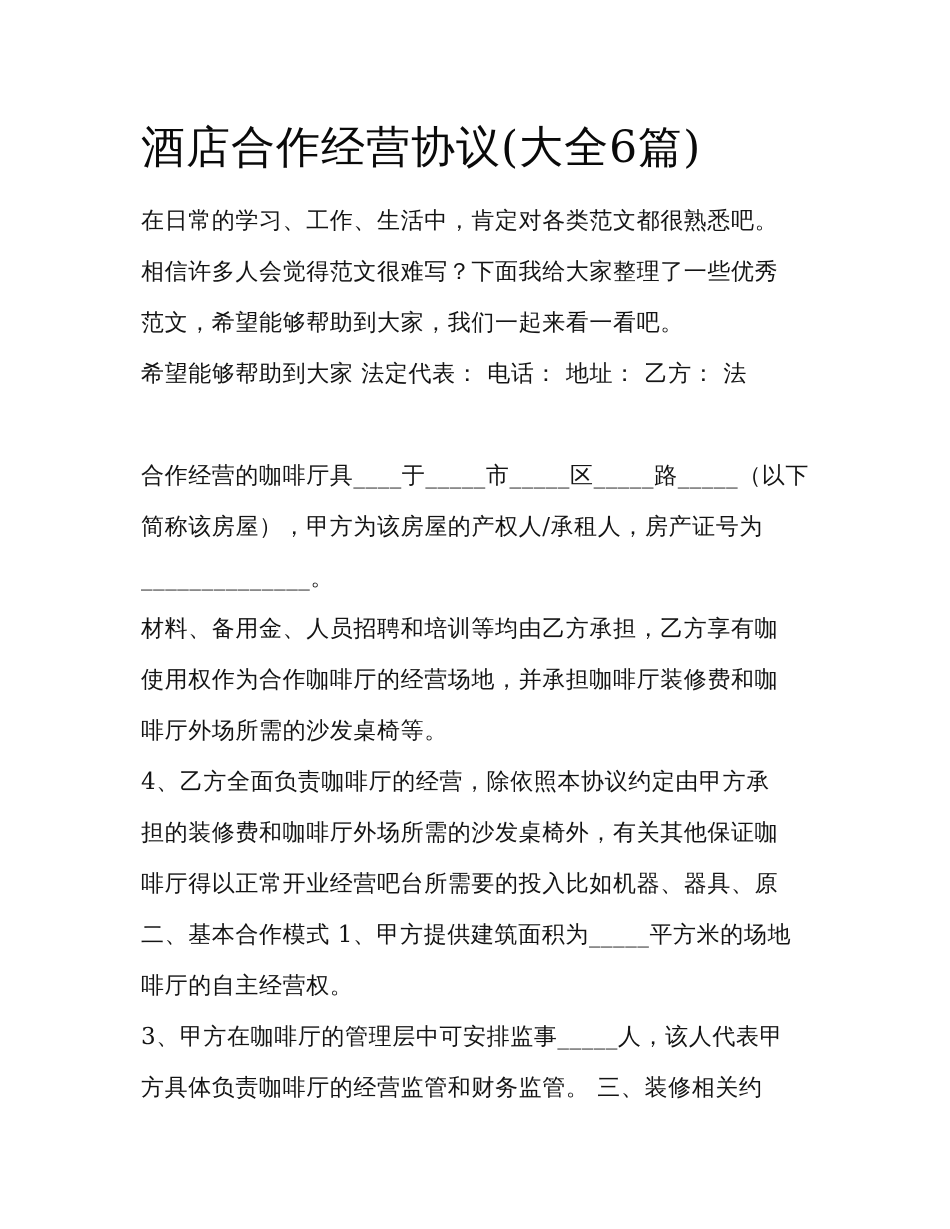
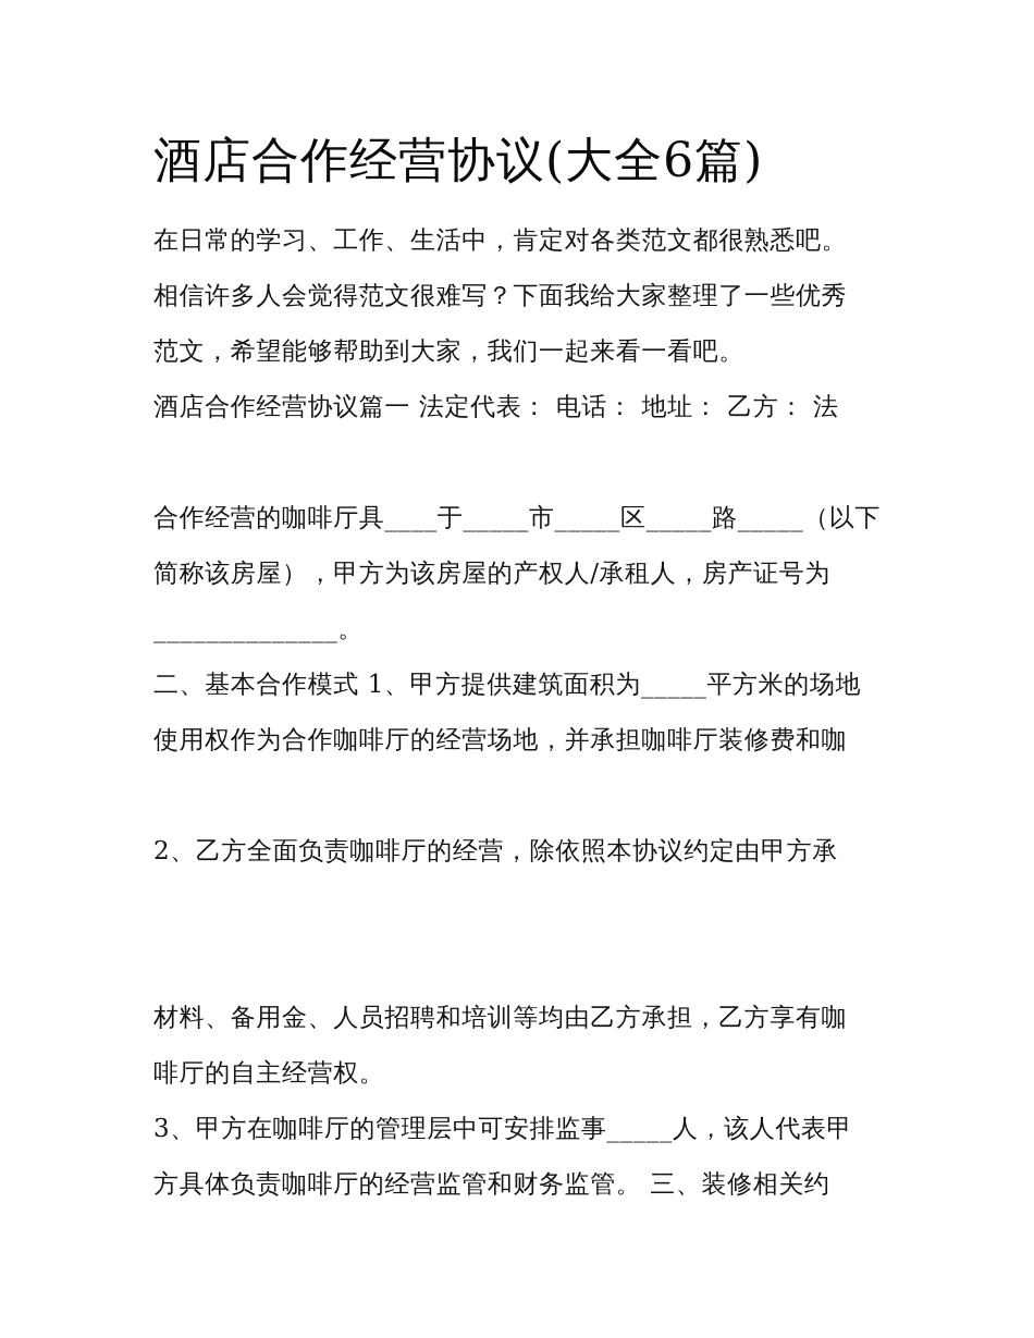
  酒店合作经营协议(大全6篇)
  在日常的学习、工作、生活中，肯定对各类范文都很熟悉吧。
  相信许多人会觉得范文很难写？下面我给大家整理了一些优秀
  范文，希望能够帮助到大家，我们一起来看一看吧。
- 希望能够帮助到大家 法定代表： 电话： 地址： 乙方： 法
+ 酒店合作经营协议篇一 法定代表： 电话： 地址： 乙方： 法
  合作经营的咖啡厅具____于_____市_____区_____路_____（以下
  简称该房屋），甲方为该房屋的产权人/承租人，房产证号为
  ______________。
- 材料、备用金、人员招聘和培训等均由乙方承担，乙方享有咖
+ 二、基本合作模式 1、甲方提供建筑面积为_____平方米的场地
  使用权作为合作咖啡厅的经营场地，并承担咖啡厅装修费和咖
- 啡厅外场所需的沙发桌椅等。
- 4、乙方全面负责咖啡厅的经营，除依照本协议约定由甲方承
+ 2、乙方全面负责咖啡厅的经营，除依照本协议约定由甲方承
- 担的装修费和咖啡厅外场所需的沙发桌椅外，有关其他保证咖
- 啡厅得以正常开业经营吧台所需要的投入比如机器、器具、原
- 二、基本合作模式 1、甲方提供建筑面积为_____平方米的场地
+ 材料、备用金、人员招聘和培训等均由乙方承担，乙方享有咖
  啡厅的自主经营权。
  3、甲方在咖啡厅的管理层中可安排监事_____人，该人代表甲
  方具体负责咖啡厅的经营监管和财务监管。 三、装修相关约
